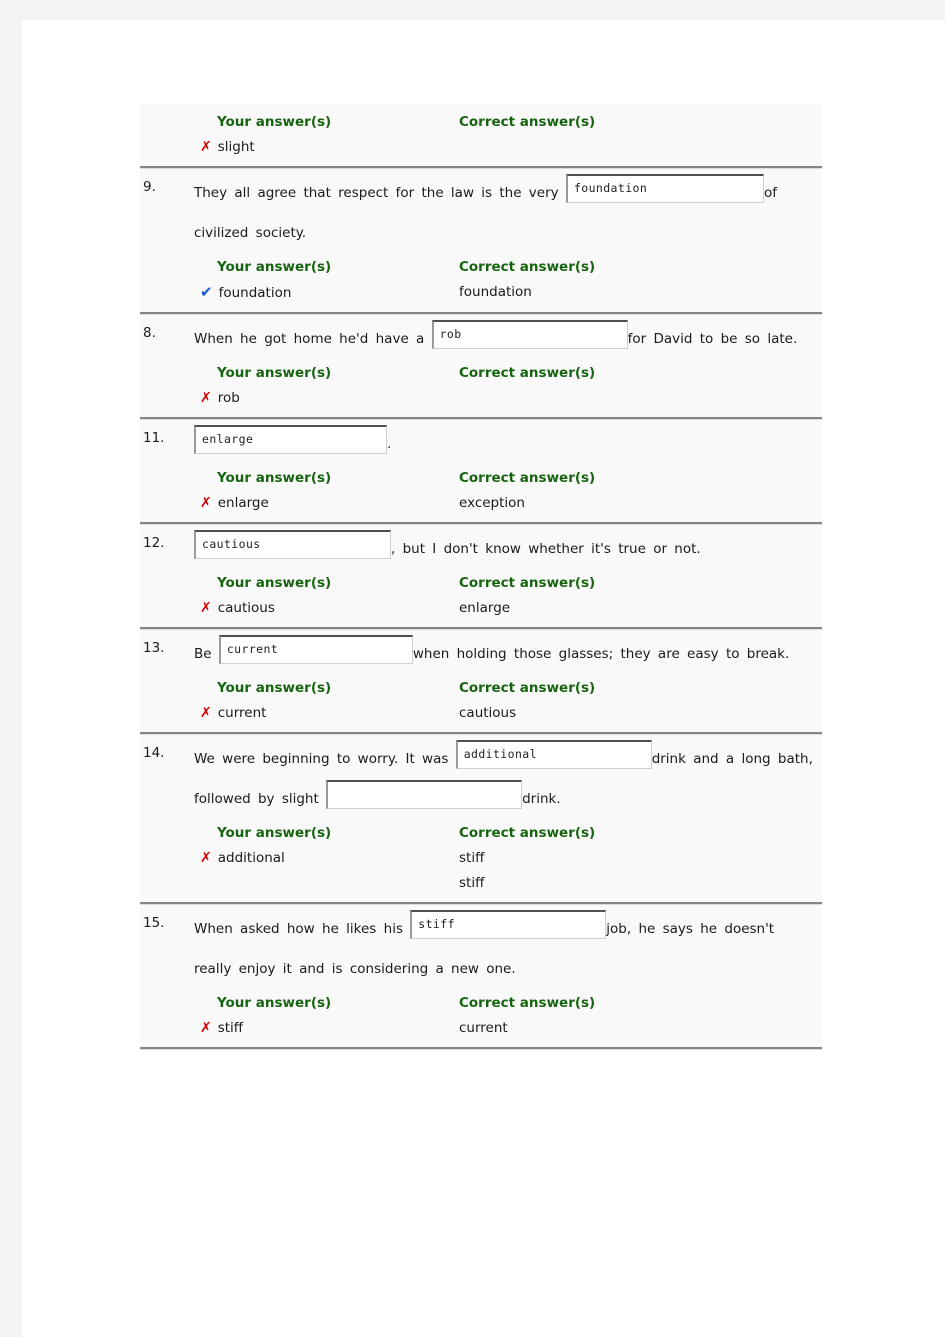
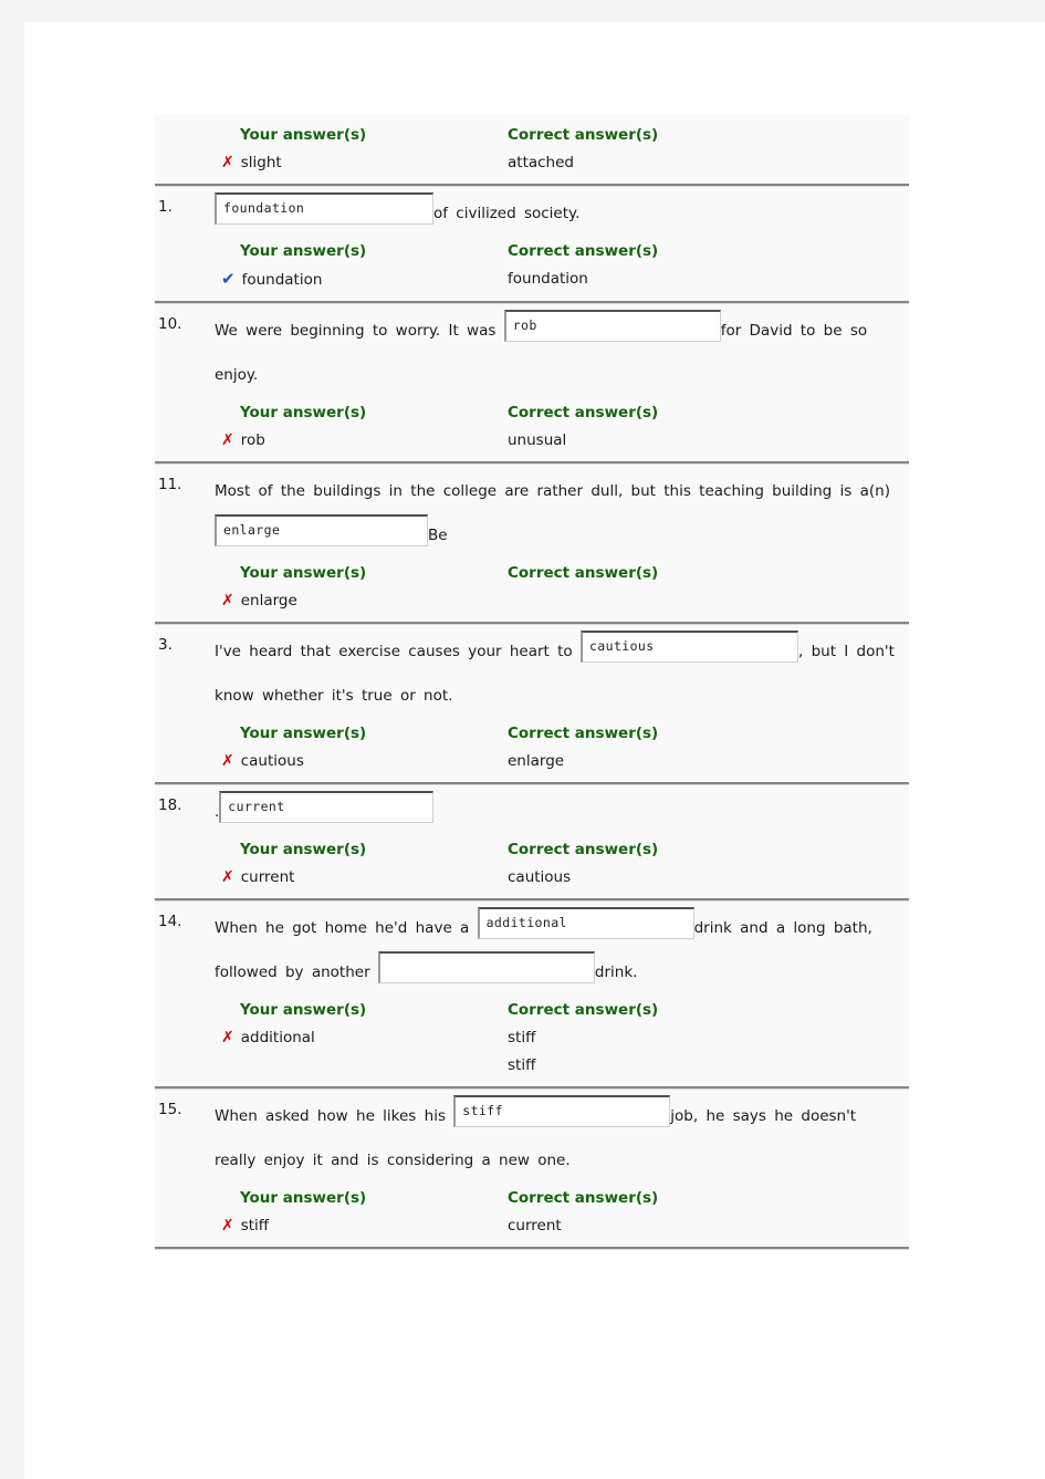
  Your answer(s)
  Correct answer(s)
  ✗
  slight
+ attached
- 9.
+ 1.
- They all agree that respect for the law is the very
  foundation
  of civilized society.
  Your answer(s)
  Correct answer(s)
  ✔
  foundation
  foundation
- 8.
+ 10.
- When he got home he'd have a
+ We were beginning to worry. It was
  rob
- for David to be so late.
+ for David to be so enjoy.
  Your answer(s)
  Correct answer(s)
  ✗
  rob
+ unusual
  11.
+ Most of the buildings in the college are rather dull, but this teaching building is a(n)
  enlarge
- .
+ Be
  Your answer(s)
  Correct answer(s)
  ✗
  enlarge
- exception
- 12.
+ 3.
+ I've heard that exercise causes your heart to
  cautious
  , but I don't know whether it's true or not.
  Your answer(s)
  Correct answer(s)
  ✗
  cautious
  enlarge
- 13.
+ 18.
- Be
+ .
  current
- when holding those glasses; they are easy to break.
  Your answer(s)
  Correct answer(s)
  ✗
  current
  cautious
  14.
- We were beginning to worry. It was
+ When he got home he'd have a
  additional
- drink and a long bath, followed by slight drink.
+ drink and a long bath, followed by another drink.
  Your answer(s)
  Correct answer(s)
  ✗
  additional
  stiff
  stiff
  15.
  When asked how he likes his
  stiff
  job, he says he doesn't really enjoy it and is considering a new one.
  Your answer(s)
  Correct answer(s)
  ✗
  stiff
  current
